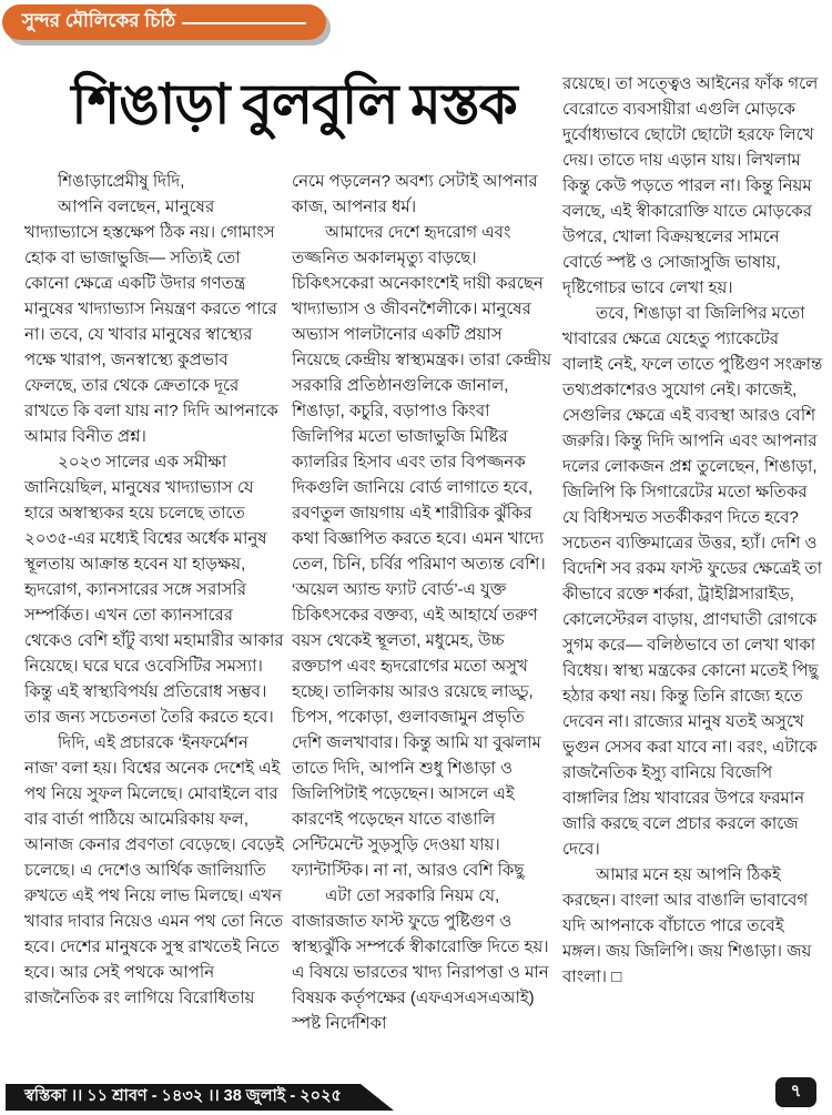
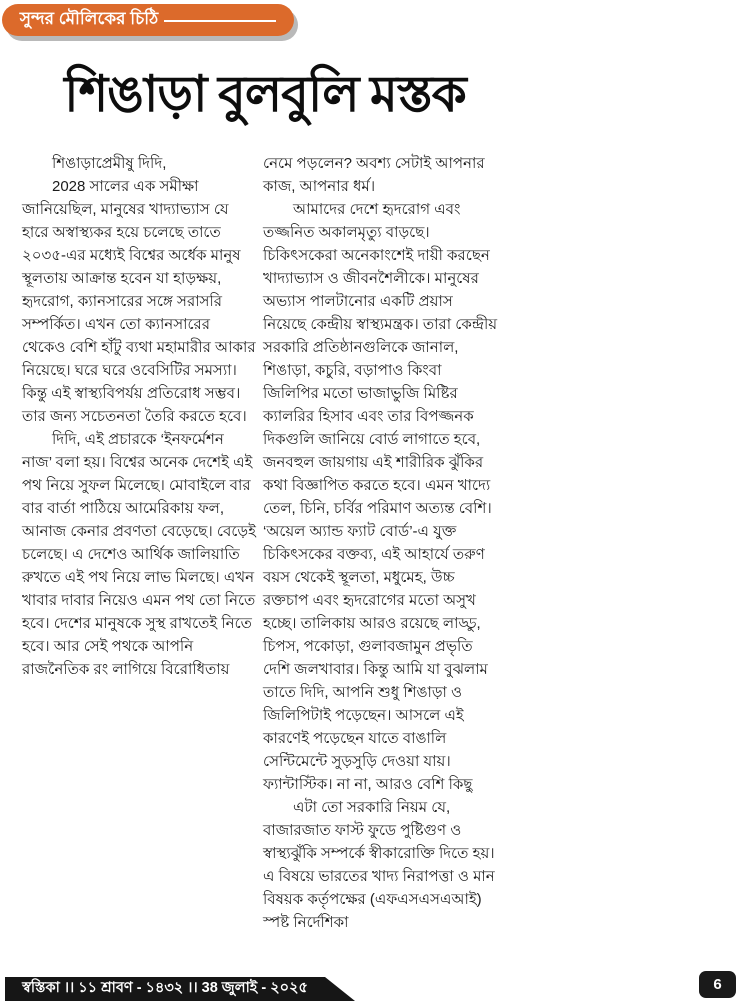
  সুন্দর মৌলিকের চিঠি
  শিঙাড়া বুলবুলি মস্তক
  শিঙাড়াপ্রেমীষু দিদি,
- আপনি বলছেন, মানুষের খাদ্যাভ্যাসে হস্তক্ষেপ ঠিক নয়। গোমাংস হোক বা ভাজাভুজি— সত্যিই তো কোনো ক্ষেত্রে একটি উদার গণতন্ত্র মানুষের খাদ্যাভ্যাস নিয়ন্ত্রণ করতে পারে না। তবে, যে খাবার মানুষের স্বাস্থ্যের পক্ষে খারাপ, জনস্বাস্থ্যে কুপ্রভাব ফেলছে, তার থেকে ক্রেতাকে দূরে রাখতে কি বলা যায় না? দিদি আপনাকে আমার বিনীত প্রশ্ন।
- ২০২৩ সালের এক সমীক্ষা জানিয়েছিল, মানুষের খাদ্যাভ্যাস যে হারে অস্বাস্থ্যকর হয়ে চলেছে তাতে ২০৩৫-এর মধ্যেই বিশ্বের অর্ধেক মানুষ স্থূলতায় আক্রান্ত হবেন যা হাড়ক্ষয়, হৃদরোগ, ক্যানসারের সঙ্গে সরাসরি সম্পর্কিত। এখন তো ক্যানসারের থেকেও বেশি হাঁটু ব্যথা মহামারীর আকার নিয়েছে। ঘরে ঘরে ওবেসিটির সমস্যা। কিন্তু এই স্বাস্থ্যবিপর্যয় প্রতিরোধ সম্ভব। তার জন্য সচেতনতা তৈরি করতে হবে।
+ 2028 সালের এক সমীক্ষা জানিয়েছিল, মানুষের খাদ্যাভ্যাস যে হারে অস্বাস্থ্যকর হয়ে চলেছে তাতে ২০৩৫-এর মধ্যেই বিশ্বের অর্ধেক মানুষ স্থূলতায় আক্রান্ত হবেন যা হাড়ক্ষয়, হৃদরোগ, ক্যানসারের সঙ্গে সরাসরি সম্পর্কিত। এখন তো ক্যানসারের থেকেও বেশি হাঁটু ব্যথা মহামারীর আকার নিয়েছে। ঘরে ঘরে ওবেসিটির সমস্যা। কিন্তু এই স্বাস্থ্যবিপর্যয় প্রতিরোধ সম্ভব। তার জন্য সচেতনতা তৈরি করতে হবে।
  দিদি, এই প্রচারকে ‘ইনফর্মেশন নাজ’ বলা হয়। বিশ্বের অনেক দেশেই এই পথ নিয়ে সুফল মিলেছে। মোবাইলে বার বার বার্তা পাঠিয়ে আমেরিকায় ফল, আনাজ কেনার প্রবণতা বেড়েছে। বেড়েই চলেছে। এ দেশেও আর্থিক জালিয়াতি রুখতে এই পথ নিয়ে লাভ মিলছে। এখন খাবার দাবার নিয়েও এমন পথ তো নিতে হবে। দেশের মানুষকে সুস্থ রাখতেই নিতে হবে। আর সেই পথকে আপনি রাজনৈতিক রং লাগিয়ে বিরোধিতায়
  নেমে পড়লেন? অবশ্য সেটাই আপনার কাজ, আপনার ধর্ম।
- আমাদের দেশে হৃদরোগ এবং তজ্জনিত অকালমৃত্যু বাড়ছে। চিকিৎসকেরা অনেকাংশেই দায়ী করছেন খাদ্যাভ্যাস ও জীবনশৈলীকে। মানুষের অভ্যাস পালটানোর একটি প্রয়াস নিয়েছে কেন্দ্রীয় স্বাস্থ্যমন্ত্রক। তারা কেন্দ্রীয় সরকারি প্রতিষ্ঠানগুলিকে জানাল, শিঙাড়া, কচুরি, বড়াপাও কিংবা জিলিপির মতো ভাজাভুজি মিষ্টির ক্যালরির হিসাব এবং তার বিপজ্জনক দিকগুলি জানিয়ে বোর্ড লাগাতে হবে, রবণতুল জায়গায় এই শারীরিক ঝুঁকির কথা বিজ্ঞাপিত করতে হবে। এমন খাদ্যে তেল, চিনি, চর্বির পরিমাণ অত্যন্ত বেশি। ‘অয়েল অ্যান্ড ফ্যাট বোর্ড’-এ যুক্ত চিকিৎসকের বক্তব্য, এই আহার্যে তরুণ বয়স থেকেই স্থূলতা, মধুমেহ, উচ্চ রক্তচাপ এবং হৃদরোগের মতো অসুখ হচ্ছে। তালিকায় আরও রয়েছে লাড্ডু, চিপস, পকোড়া, গুলাবজামুন প্রভৃতি দেশি জলখাবার। কিন্তু আমি যা বুঝলাম তাতে দিদি, আপনি শুধু শিঙাড়া ও জিলিপিটাই পড়েছেন। আসলে এই কারণেই পড়েছেন যাতে বাঙালি সেন্টিমেন্টে সুড়সুড়ি দেওয়া যায়। ফ্যান্টাস্টিক। না না, আরও বেশি কিছু
+ আমাদের দেশে হৃদরোগ এবং তজ্জনিত অকালমৃত্যু বাড়ছে। চিকিৎসকেরা অনেকাংশেই দায়ী করছেন খাদ্যাভ্যাস ও জীবনশৈলীকে। মানুষের অভ্যাস পালটানোর একটি প্রয়াস নিয়েছে কেন্দ্রীয় স্বাস্থ্যমন্ত্রক। তারা কেন্দ্রীয় সরকারি প্রতিষ্ঠানগুলিকে জানাল, শিঙাড়া, কচুরি, বড়াপাও কিংবা জিলিপির মতো ভাজাভুজি মিষ্টির ক্যালরির হিসাব এবং তার বিপজ্জনক দিকগুলি জানিয়ে বোর্ড লাগাতে হবে, জনবহুল জায়গায় এই শারীরিক ঝুঁকির কথা বিজ্ঞাপিত করতে হবে। এমন খাদ্যে তেল, চিনি, চর্বির পরিমাণ অত্যন্ত বেশি। ‘অয়েল অ্যান্ড ফ্যাট বোর্ড’-এ যুক্ত চিকিৎসকের বক্তব্য, এই আহার্যে তরুণ বয়স থেকেই স্থূলতা, মধুমেহ, উচ্চ রক্তচাপ এবং হৃদরোগের মতো অসুখ হচ্ছে। তালিকায় আরও রয়েছে লাড্ডু, চিপস, পকোড়া, গুলাবজামুন প্রভৃতি দেশি জলখাবার। কিন্তু আমি যা বুঝলাম তাতে দিদি, আপনি শুধু শিঙাড়া ও জিলিপিটাই পড়েছেন। আসলে এই কারণেই পড়েছেন যাতে বাঙালি সেন্টিমেন্টে সুড়সুড়ি দেওয়া যায়। ফ্যান্টাস্টিক। না না, আরও বেশি কিছু
  এটা তো সরকারি নিয়ম যে, বাজারজাত ফাস্ট ফুডে পুষ্টিগুণ ও স্বাস্থ্যঝুঁকি সম্পর্কে স্বীকারোক্তি দিতে হয়। এ বিষয়ে ভারতের খাদ্য নিরাপত্তা ও মান বিষয়ক কর্তৃপক্ষের (এফএসএসএআই) স্পষ্ট নির্দেশিকা
- রয়েছে। তা সত্ত্বেও আইনের ফাঁক গলে বেরোতে ব্যবসায়ীরা এগুলি মোড়কে দুর্বোধ্যভাবে ছোটো ছোটো হরফে লিখে দেয়। তাতে দায় এড়ান যায়। লিখলাম কিন্তু কেউ পড়তে পারল না। কিন্তু নিয়ম বলছে, এই স্বীকারোক্তি যাতে মোড়কের উপরে, খোলা বিক্রয়স্থলের সামনে বোর্ডে স্পষ্ট ও সোজাসুজি ভাষায়, দৃষ্টিগোচর ভাবে লেখা হয়।
- তবে, শিঙাড়া বা জিলিপির মতো খাবারের ক্ষেত্রে যেহেতু প্যাকেটের বালাই নেই, ফলে তাতে পুষ্টিগুণ সংক্রান্ত তথ্যপ্রকাশেরও সুযোগ নেই। কাজেই, সেগুলির ক্ষেত্রে এই ব্যবস্থা আরও বেশি জরুরি। কিন্তু দিদি আপনি এবং আপনার দলের লোকজন প্রশ্ন তুলেছেন, শিঙাড়া, জিলিপি কি সিগারেটের মতো ক্ষতিকর যে বিধিসম্মত সতর্কীকরণ দিতে হবে? সচেতন ব্যক্তিমাত্রের উত্তর, হ্যাঁ। দেশি ও বিদেশি সব রকম ফাস্ট ফুডের ক্ষেত্রেই তা কীভাবে রক্তে শর্করা, ট্রাইগ্লিসারাইড, কোলেস্টেরল বাড়ায়, প্রাণঘাতী রোগকে সুগম করে— বলিষ্ঠভাবে তা লেখা থাকা বিধেয়। স্বাস্থ্য মন্ত্রকের কোনো মতেই পিছু হঠার কথা নয়। কিন্তু তিনি রাজ্যে হতে দেবেন না। রাজ্যের মানুষ যতই অসুখে ভুগুন সেসব করা যাবে না। বরং, এটাকে রাজনৈতিক ইস্যু বানিয়ে বিজেপি বাঙ্গালির প্রিয় খাবারের উপরে ফরমান জারি করছে বলে প্রচার করলে কাজে দেবে।
- আমার মনে হয় আপনি ঠিকই করছেন। বাংলা আর বাঙালি ভাবাবেগ যদি আপনাকে বাঁচাতে পারে তবেই মঙ্গল। জয় জিলিপি। জয় শিঙাড়া। জয় বাংলা। □
  স্বস্তিকা ।। ১১ শ্রাবণ - ১৪৩২ ।। 38 জুলাই - ২০২৫
- ৭
+ 6
